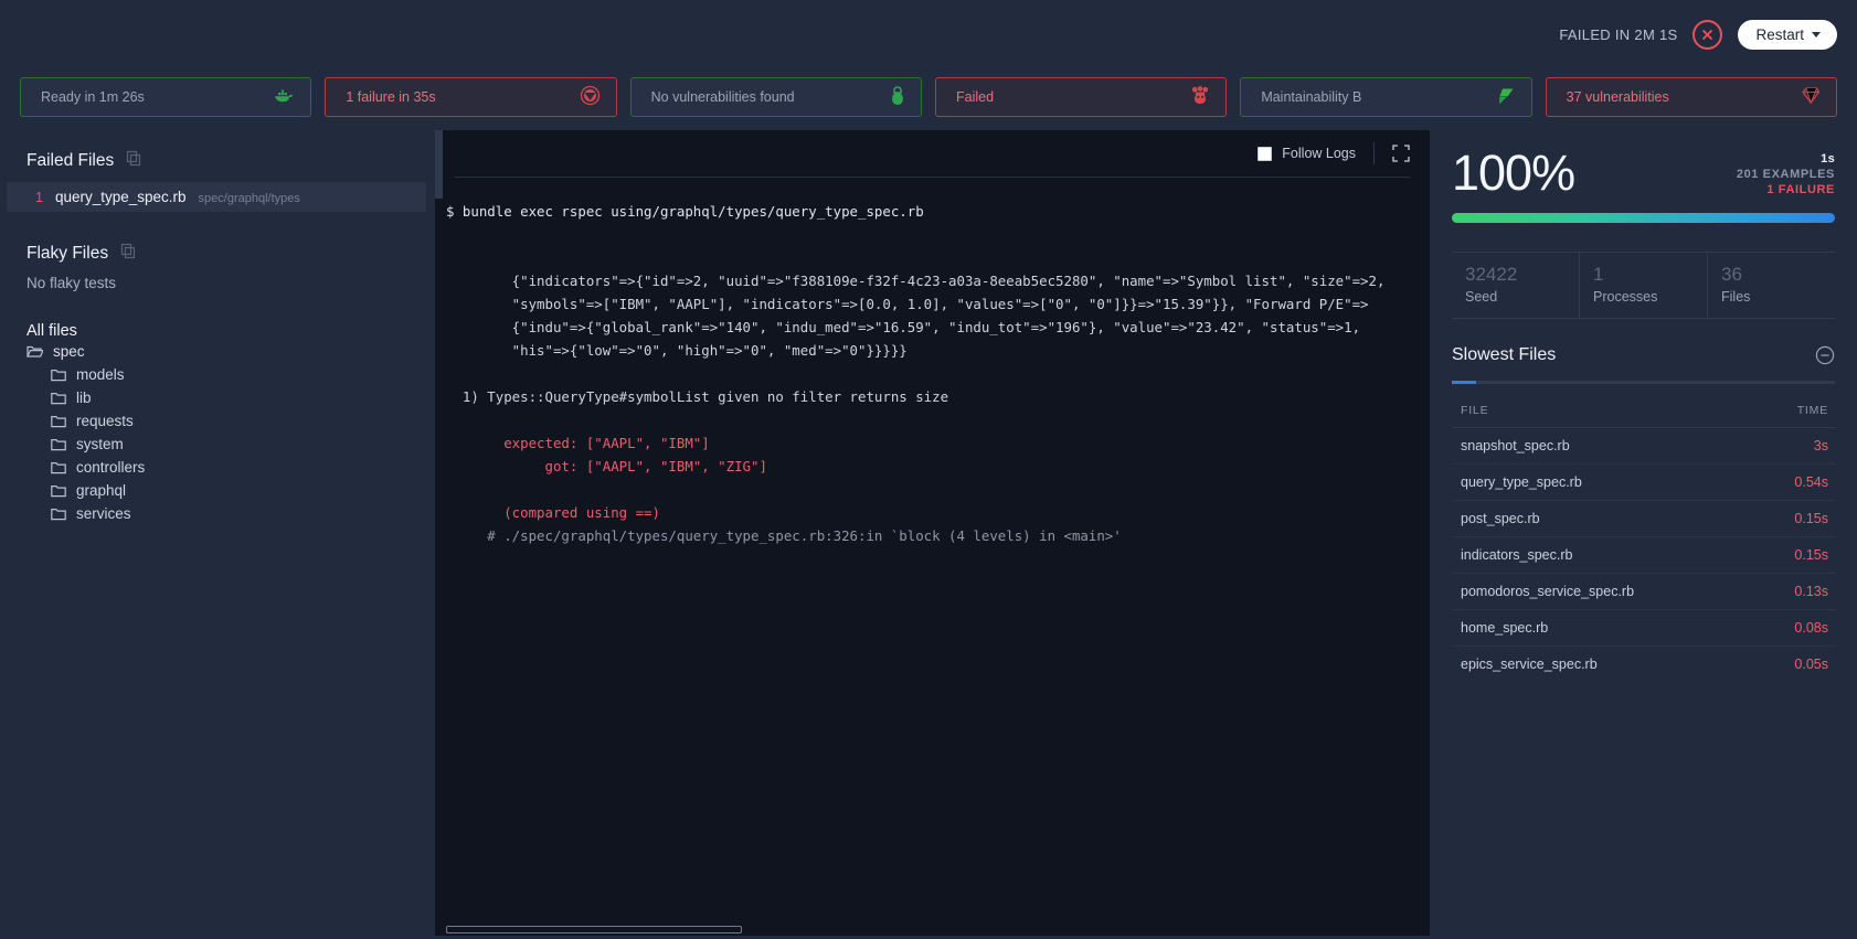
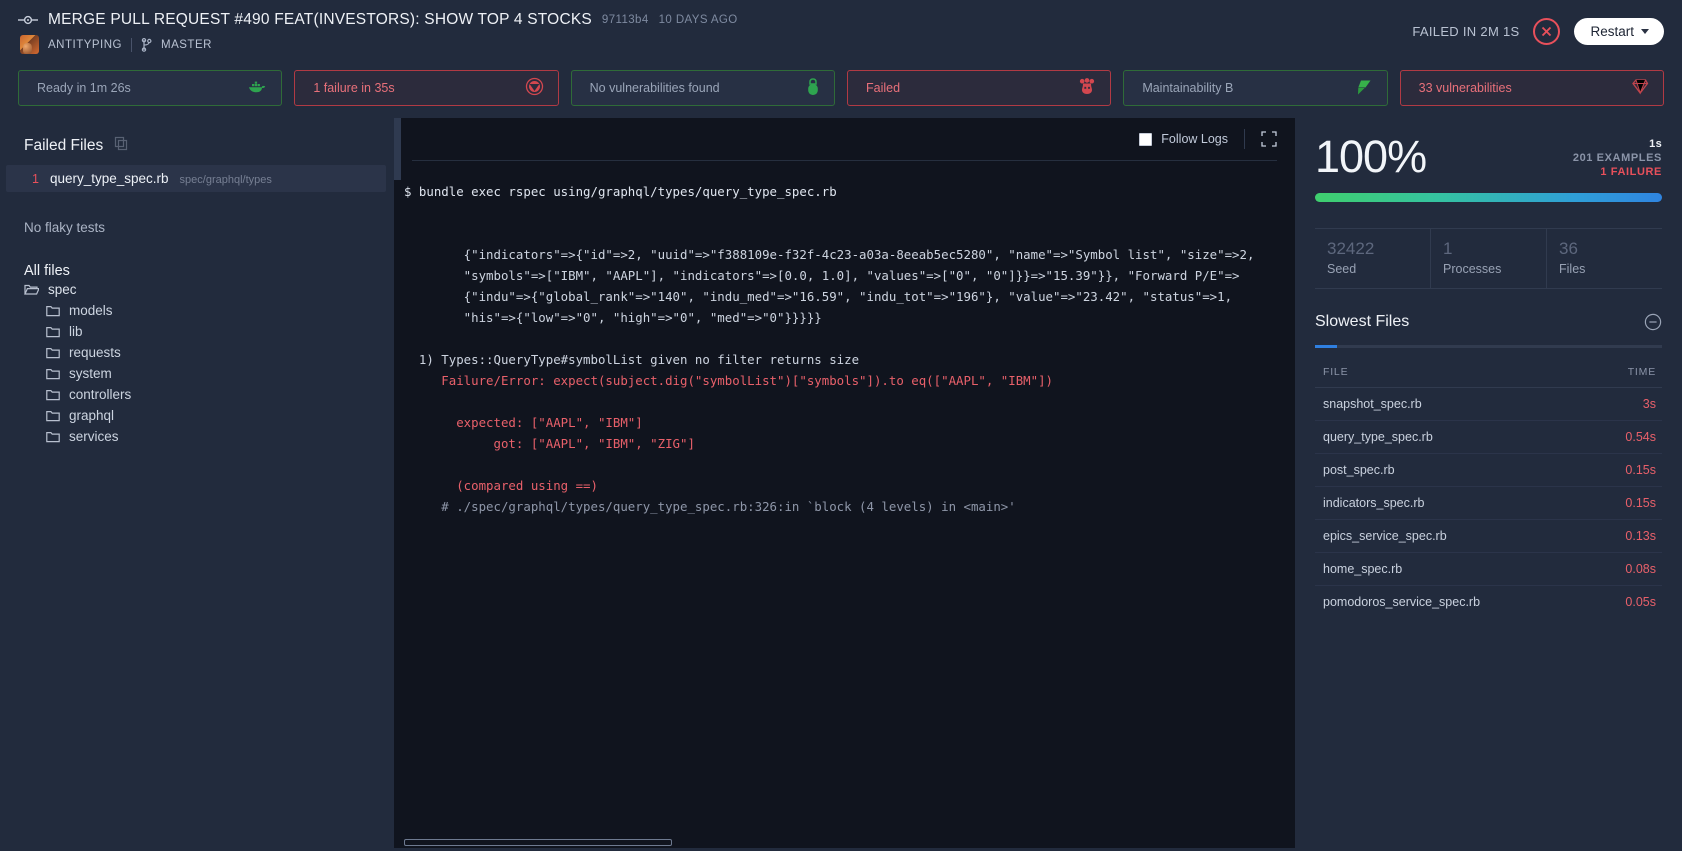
+ MERGE PULL REQUEST #490 FEAT(INVESTORS): SHOW TOP 4 STOCKS
+ 97113b4
+ 10 DAYS AGO
+ ANTITYPING
+ MASTER
  FAILED IN 2M 1S
  Restart
  Ready in 1m 26s
  1 failure in 35s
  No vulnerabilities found
  Failed
  Maintainability B
- 37 vulnerabilities
+ 33 vulnerabilities
  Failed Files
  1
  query_type_spec.rb
  spec/graphql/types
- Flaky Files
  No flaky tests
  All files
  spec
  models
  lib
  requests
  system
  controllers
  graphql
  services
  Follow Logs
  $ bundle exec rspec using/graphql/types/query_type_spec.rb
  {"indicators"=>{"id"=>2, "uuid"=>"f388109e-f32f-4c23-a03a-8eeab5ec5280", "name"=>"Symbol list", "size"=>2,
  "symbols"=>["IBM", "AAPL"], "indicators"=>[0.0, 1.0], "values"=>["0", "0"]}}=>"15.39"}}, "Forward P/E"=>
  {"indu"=>{"global_rank"=>"140", "indu_med"=>"16.59", "indu_tot"=>"196"}, "value"=>"23.42", "status"=>1,
  "his"=>{"low"=>"0", "high"=>"0", "med"=>"0"}}}}}
  1) Types::QueryType#symbolList given no filter returns size
+ Failure/Error: expect(subject.dig("symbolList")["symbols"]).to eq(["AAPL", "IBM"])
  expected: ["AAPL", "IBM"]
  got: ["AAPL", "IBM", "ZIG"]
  (compared using ==)
  # ./spec/graphql/types/query_type_spec.rb:326:in `block (4 levels) in <main>'
  100%
  1s
  201 EXAMPLES
  1 FAILURE
  32422
  Seed
  1
  Processes
  36
  Files
  Slowest Files
  FILE	TIME
  snapshot_spec.rb	3s
  query_type_spec.rb	0.54s
  post_spec.rb	0.15s
  indicators_spec.rb	0.15s
- pomodoros_service_spec.rb	0.13s
+ epics_service_spec.rb	0.13s
  home_spec.rb	0.08s
- epics_service_spec.rb	0.05s
+ pomodoros_service_spec.rb	0.05s
